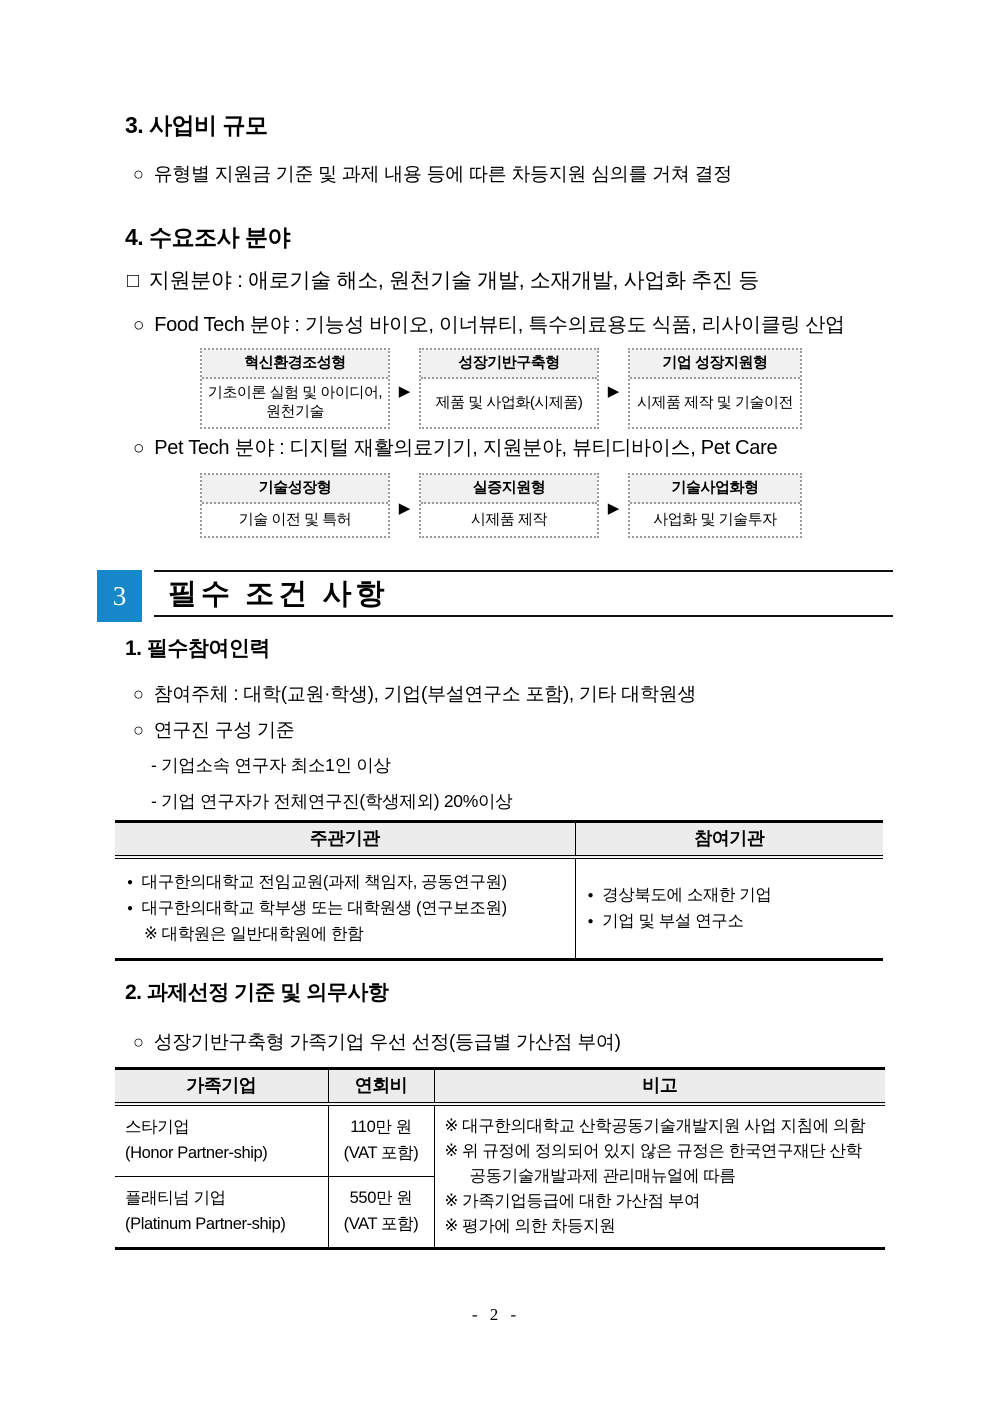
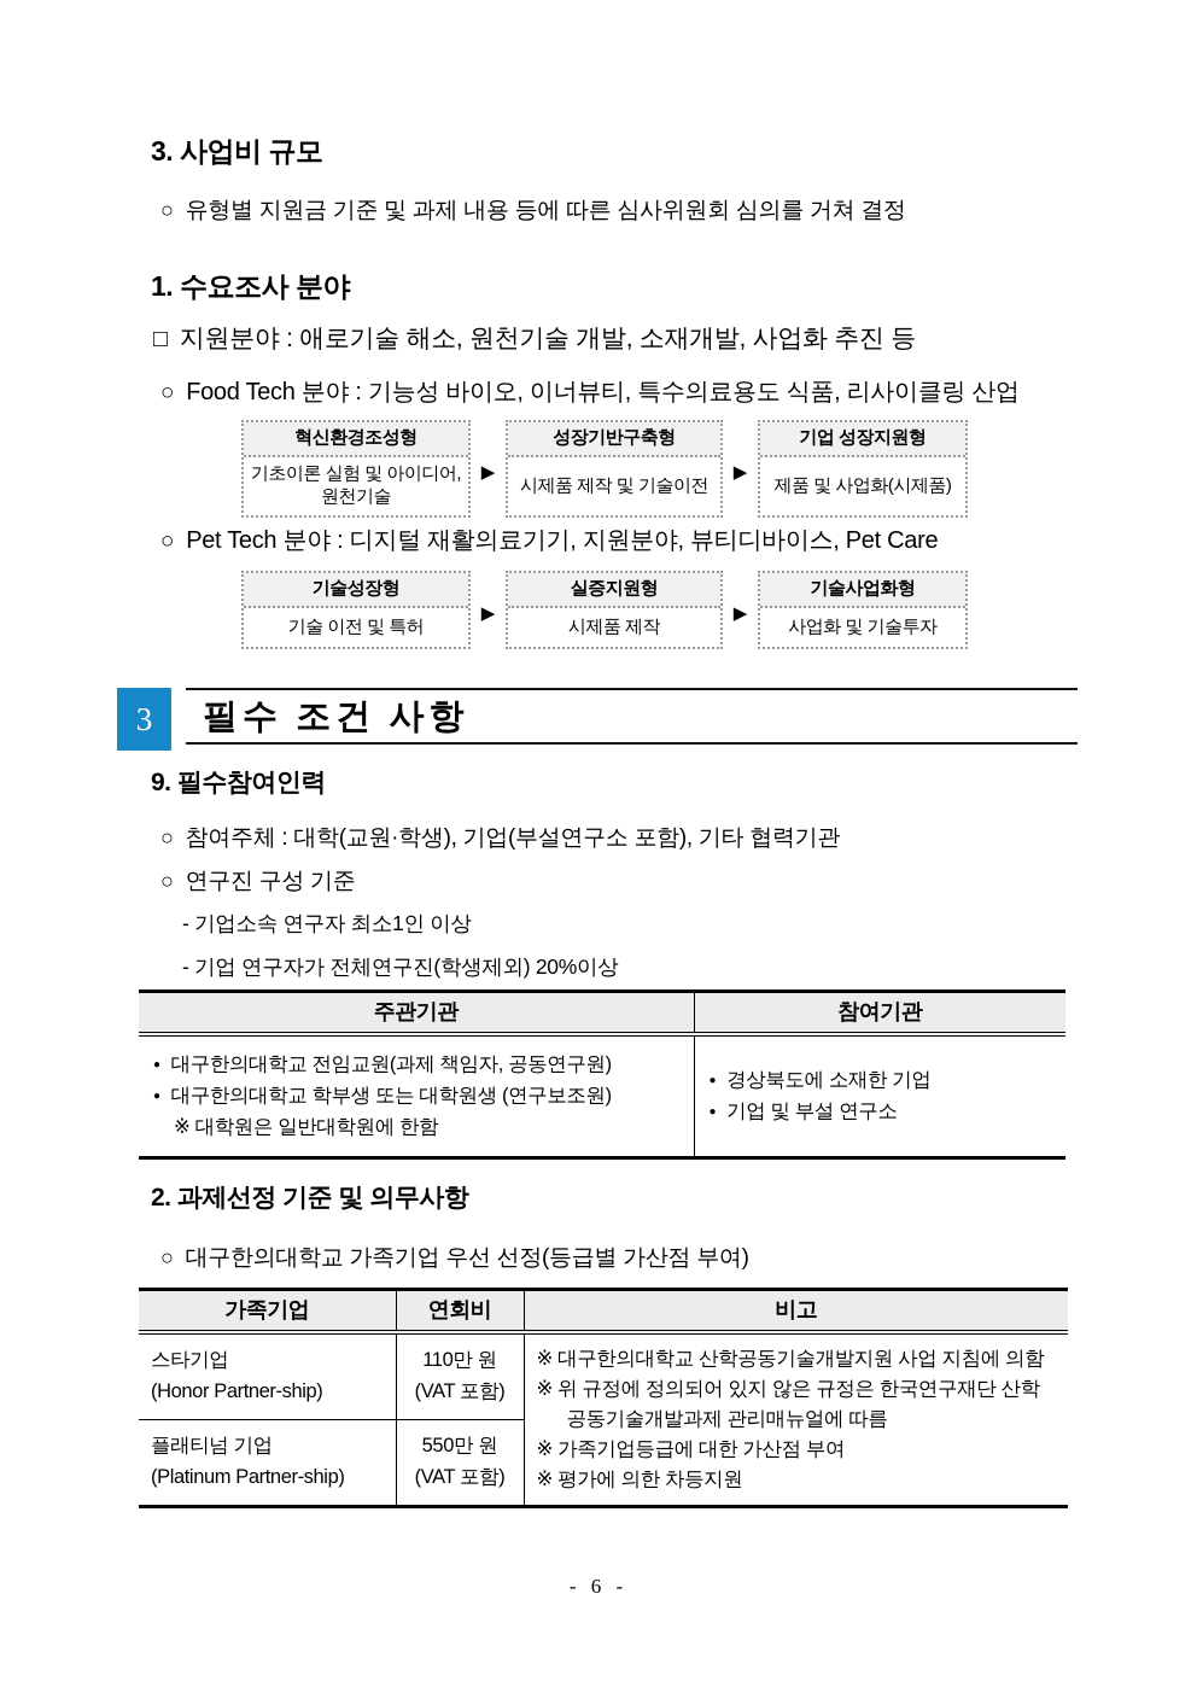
  3. 사업비 규모
- ○ 유형별 지원금 기준 및 과제 내용 등에 따른 차등지원 심의를 거쳐 결정
+ ○ 유형별 지원금 기준 및 과제 내용 등에 따른 심사위원회 심의를 거쳐 결정
- 4. 수요조사 분야
+ 1. 수요조사 분야
  □ 지원분야 : 애로기술 해소, 원천기술 개발, 소재개발, 사업화 추진 등
  ○ Food Tech 분야 : 기능성 바이오, 이너뷰티, 특수의료용도 식품, 리사이클링 산업
  혁신환경조성형
  기초이론 실험 및 아이디어,
  원천기술
  ▶
  성장기반구축형
- 제품 및 사업화(시제품)
+ 시제품 제작 및 기술이전
  ▶
  기업 성장지원형
- 시제품 제작 및 기술이전
+ 제품 및 사업화(시제품)
  ○ Pet Tech 분야 : 디지털 재활의료기기, 지원분야, 뷰티디바이스, Pet Care
  기술성장형
  기술 이전 및 특허
  ▶
  실증지원형
  시제품 제작
  ▶
  기술사업화형
  사업화 및 기술투자
  3
  필수 조건 사항
- 1. 필수참여인력
+ 9. 필수참여인력
- ○ 참여주체 : 대학(교원·학생), 기업(부설연구소 포함), 기타 대학원생
+ ○ 참여주체 : 대학(교원·학생), 기업(부설연구소 포함), 기타 협력기관
  ○ 연구진 구성 기준
  - 기업소속 연구자 최소1인 이상
  - 기업 연구자가 전체연구진(학생제외) 20%이상
  주관기관	참여기관
  ● 대구한의대학교 전임교원(과제 책임자, 공동연구원) ● 대구한의대학교 학부생 또는 대학원생 (연구보조원) ※ 대학원은 일반대학원에 한함	● 경상북도에 소재한 기업 ● 기업 및 부설 연구소
  2. 과제선정 기준 및 의무사항
- ○ 성장기반구축형 가족기업 우선 선정(등급별 가산점 부여)
+ ○ 대구한의대학교 가족기업 우선 선정(등급별 가산점 부여)
  가족기업	연회비	비고
  스타기업 (Honor Partner-ship)	110만 원 (VAT 포함)	※ 대구한의대학교 산학공동기술개발지원 사업 지침에 의함 ※ 위 규정에 정의되어 있지 않은 규정은 한국연구재단 산학공동기술개발과제 관리매뉴얼에 따름 ※ 가족기업등급에 대한 가산점 부여 ※ 평가에 의한 차등지원
  플래티넘 기업 (Platinum Partner-ship)	550만 원 (VAT 포함)
- - 2 -
+ - 6 -
